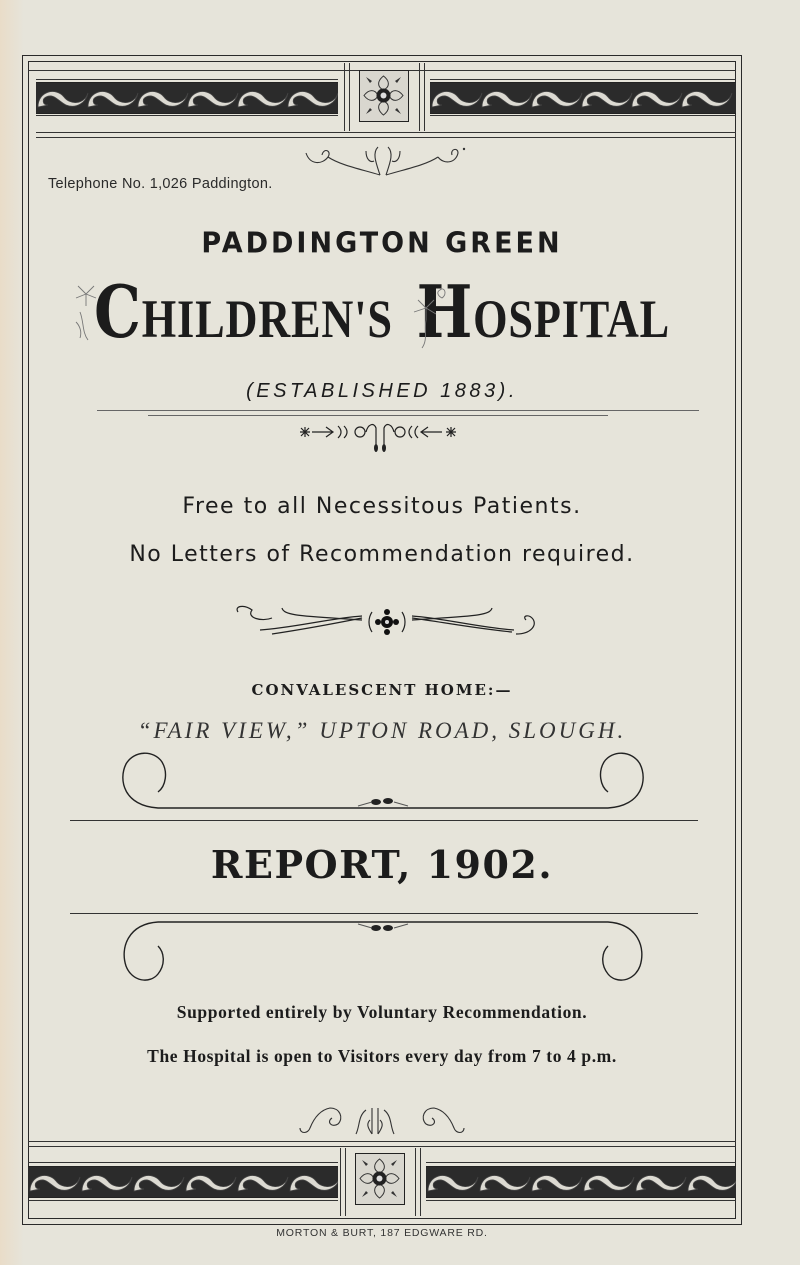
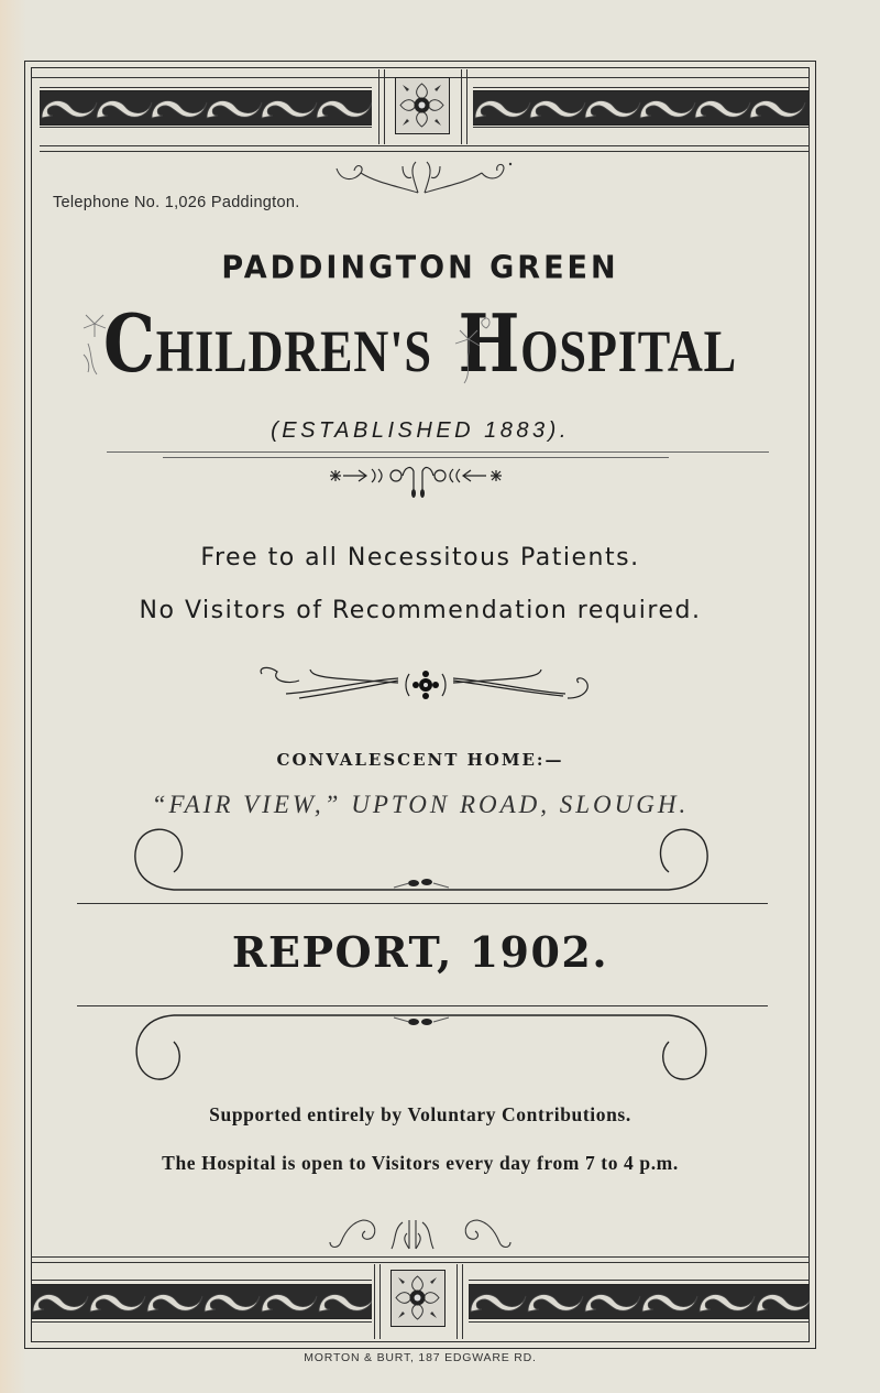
  Telephone No. 1,026 Paddington.
  PADDINGTON GREEN
  CHILDREN'S HOSPITAL
  (ESTABLISHED 1883).
  Free to all Necessitous Patients.
- No Letters of Recommendation required.
+ No Visitors of Recommendation required.
  CONVALESCENT HOME:—
  “FAIR VIEW,” UPTON ROAD, SLOUGH.
  REPORT, 1902.
- Supported entirely by Voluntary Recommendation.
+ Supported entirely by Voluntary Contributions.
  The Hospital is open to Visitors every day from 7 to 4 p.m.
  MORTON & BURT, 187 EDGWARE RD.
